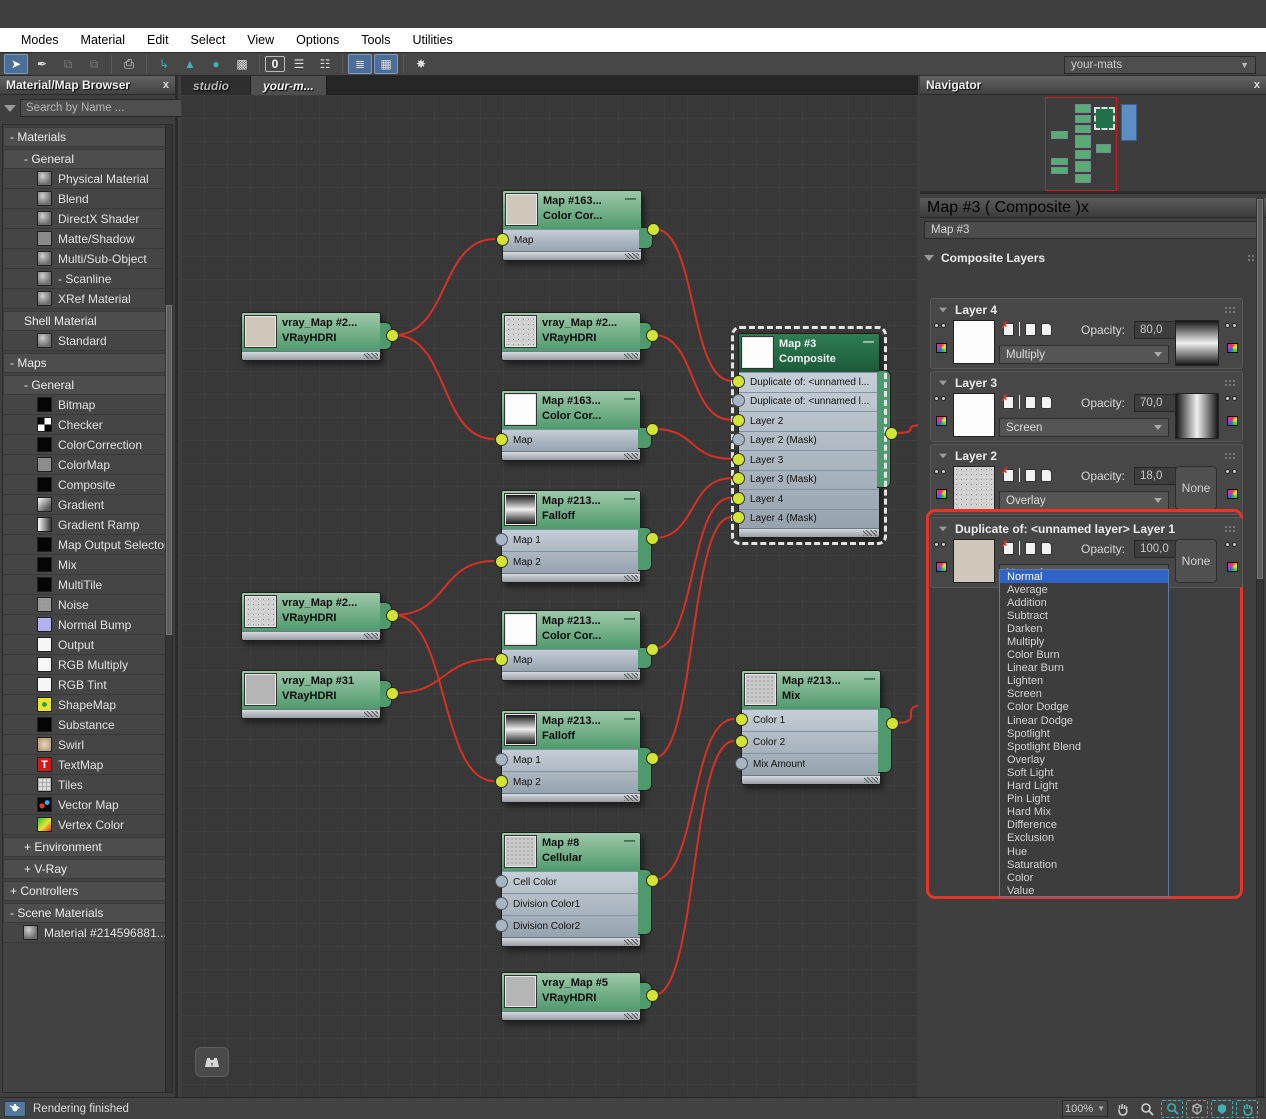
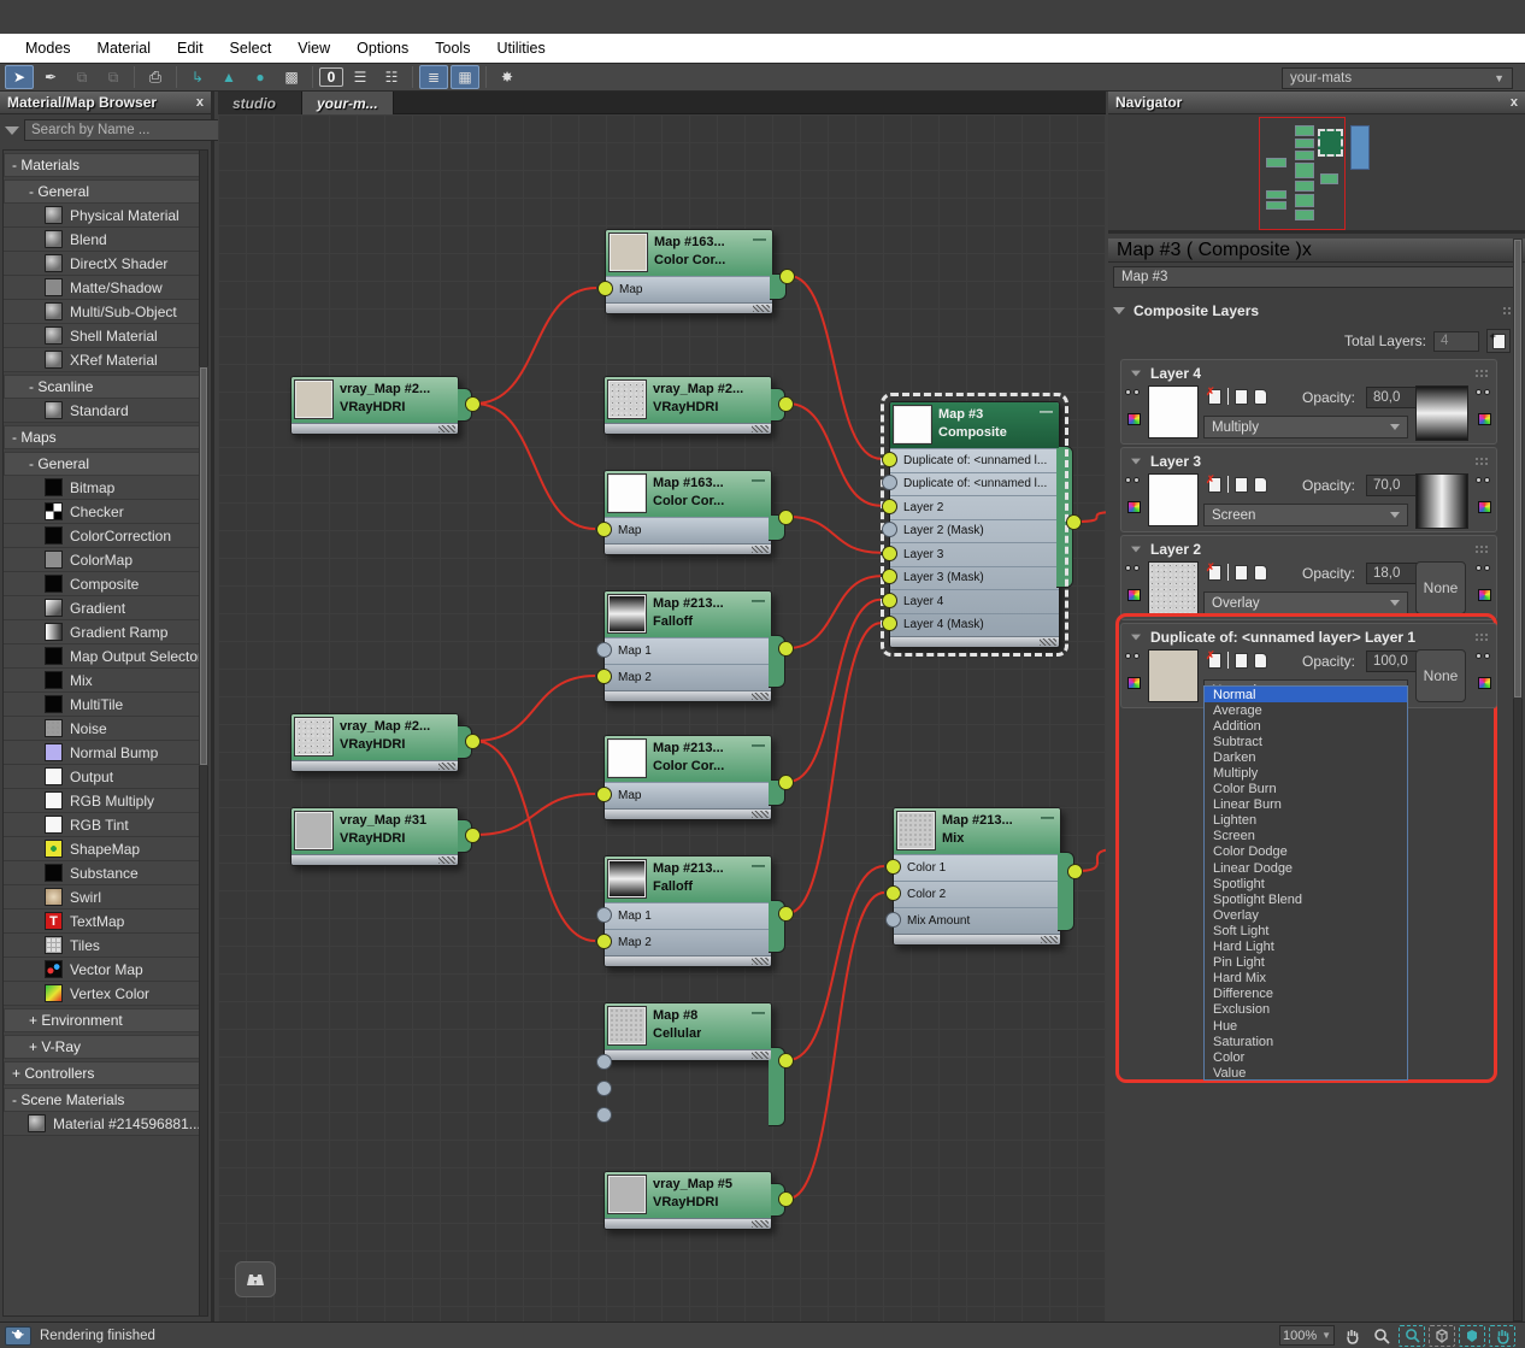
  Modes
  Material
  Edit
  Select
  View
  Options
  Tools
  Utilities
  your-mats
  ▼
  ➤
  ✒
  ⧉
  ⧉
  ⎙
  ↳
  ▲
  ●
  ▩
  0
  ☰
  ☷
  ≣
  ▦
  ✸
  Material/Map Browser
  x
  Search by Name ...
  - Materials
  - General
  Physical Material
  Blend
  DirectX Shader
  Matte/Shadow
  Multi/Sub-Object
- - Scanline
+ Shell Material
  XRef Material
- Shell Material
+ - Scanline
  Standard
  - Maps
  - General
  Bitmap
  Checker
  ColorCorrection
  ColorMap
  Composite
  Gradient
  Gradient Ramp
  Map Output Selecto
  Mix
  MultiTile
  Noise
  Normal Bump
  Output
  RGB Multiply
  RGB Tint
  ShapeMap
  Substance
  Swirl
  T
  TextMap
  Tiles
  Vector Map
  Vertex Color
  + Environment
  + V-Ray
  + Controllers
  - Scene Materials
  Material #214596881..
  studio
  your-m...
  Map #163...
  Color Cor...
  —
  Map
  vray_Map #2...
  VRayHDRI
  vray_Map #2...
  VRayHDRI
  Map #163...
  Color Cor...
  —
  Map
  Map #213...
  Falloff
  —
  Map 1
  Map 2
  vray_Map #2...
  VRayHDRI
  Map #213...
  Color Cor...
  —
  Map
  vray_Map #31
  VRayHDRI
  Map #213...
  Falloff
  —
  Map 1
  Map 2
  Map #213...
  Mix
  —
  Color 1
  Color 2
  Mix Amount
  Map #8
  Cellular
  —
- Cell Color
- Division Color1
- Division Color2
  vray_Map #5
  VRayHDRI
  Map #3
  Composite
  —
  Duplicate of: <unnamed l...
  Duplicate of: <unnamed l...
  Layer 2
  Layer 2 (Mask)
  Layer 3
  Layer 3 (Mask)
  Layer 4
  Layer 4 (Mask)
  Navigator
  x
  Map #3 ( Composite )
  x
  Map #3
  Composite Layers
+ Total Layers:
+ 4
+ +
  Normal
  Average
  Addition
  Subtract
  Darken
  Multiply
  Color Burn
  Linear Burn
  Lighten
  Screen
  Color Dodge
  Linear Dodge
  Spotlight
  Spotlight Blend
  Overlay
  Soft Light
  Hard Light
  Pin Light
  Hard Mix
  Difference
  Exclusion
  Hue
  Saturation
  Color
  Value
  Layer 4
  ✗
  Opacity:
  80,0
  Multiply
  Layer 3
  ✗
  Opacity:
  70,0
  Screen
  Layer 2
  ✗
  Opacity:
  18,0
  Overlay
  None
  Duplicate of: <unnamed layer> Layer 1
  ✗
  Opacity:
  100,0
  None
  Rendering finished
  100%
  ▼
